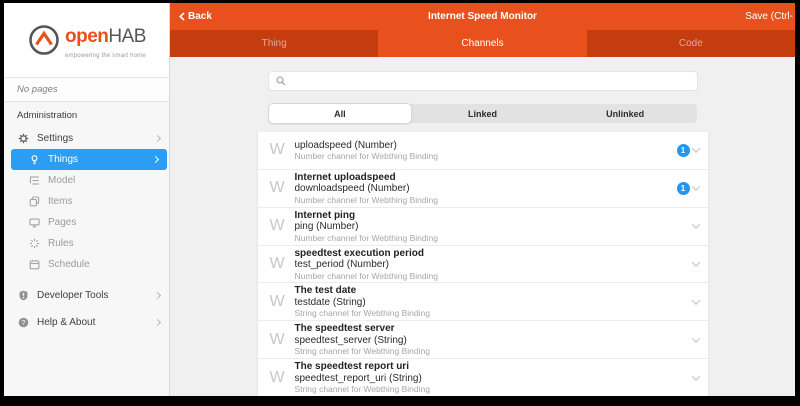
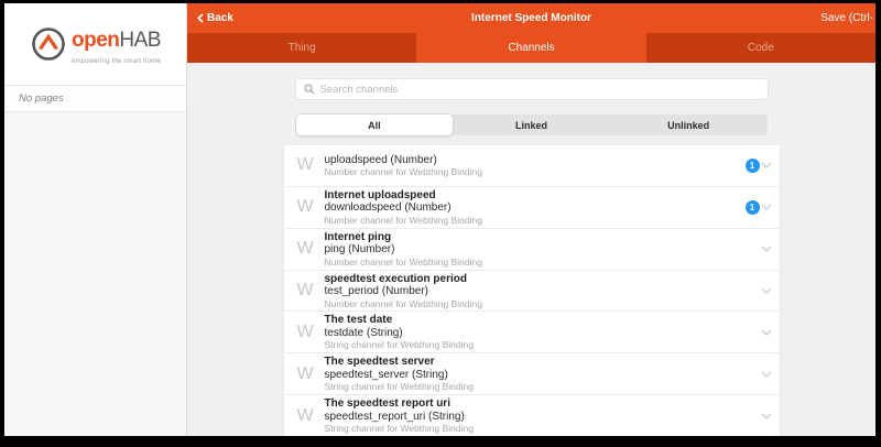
  openHAB
  No pages
- Administration
- Settings
- Things
- Model
- Items
- Pages
- Rules
- Schedule
- Developer Tools
- Help & About
  Back
  Internet Speed Monitor
  Save (Ctrl-
  Thing
  Channels
  Code
+ Search channels
  All
  Linked
  Unlinked
  W
  uploadspeed (Number)
  Number channel for Webthing Binding
  1
  W
  Internet uploadspeed
  downloadspeed (Number)
  Number channel for Webthing Binding
  1
  W
  Internet ping
  ping (Number)
  Number channel for Webthing Binding
  W
  speedtest execution period
  test_period (Number)
  Number channel for Webthing Binding
  W
  The test date
  testdate (String)
  String channel for Webthing Binding
  W
  The speedtest server
  speedtest_server (String)
  String channel for Webthing Binding
  W
  The speedtest report uri
  speedtest_report_uri (String)
  String channel for Webthing Binding
